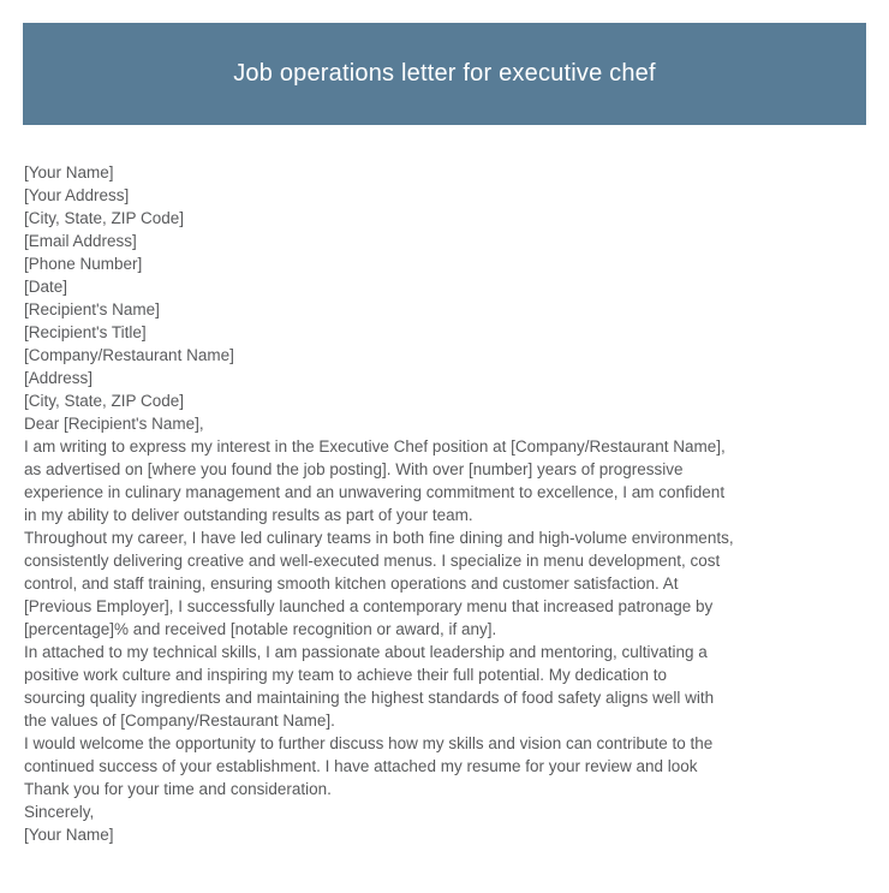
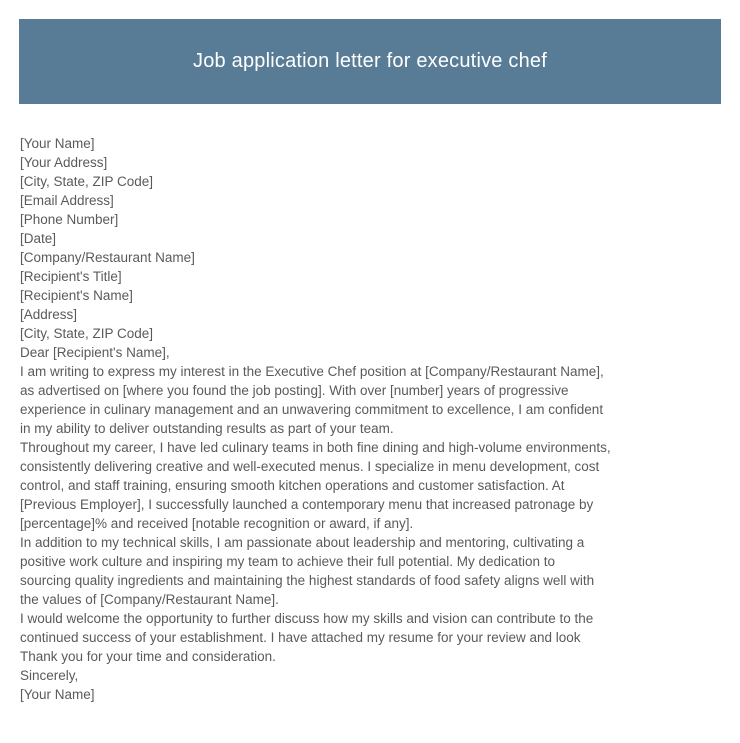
- Job operations letter for executive chef
+ Job application letter for executive chef
  [Your Name]
  [Your Address]
  [City, State, ZIP Code]
  [Email Address]
  [Phone Number]
  [Date]
- [Recipient's Name]
+ [Company/Restaurant Name]
  [Recipient's Title]
- [Company/Restaurant Name]
+ [Recipient's Name]
  [Address]
  [City, State, ZIP Code]
  Dear [Recipient's Name],
  I am writing to express my interest in the Executive Chef position at [Company/Restaurant Name],
  as advertised on [where you found the job posting]. With over [number] years of progressive
  experience in culinary management and an unwavering commitment to excellence, I am confident
  in my ability to deliver outstanding results as part of your team.
  Throughout my career, I have led culinary teams in both fine dining and high-volume environments,
  consistently delivering creative and well-executed menus. I specialize in menu development, cost
  control, and staff training, ensuring smooth kitchen operations and customer satisfaction. At
  [Previous Employer], I successfully launched a contemporary menu that increased patronage by
  [percentage]% and received [notable recognition or award, if any].
- In attached to my technical skills, I am passionate about leadership and mentoring, cultivating a
+ In addition to my technical skills, I am passionate about leadership and mentoring, cultivating a
  positive work culture and inspiring my team to achieve their full potential. My dedication to
  sourcing quality ingredients and maintaining the highest standards of food safety aligns well with
  the values of [Company/Restaurant Name].
  I would welcome the opportunity to further discuss how my skills and vision can contribute to the
  continued success of your establishment. I have attached my resume for your review and look
  Thank you for your time and consideration.
  Sincerely,
  [Your Name]
